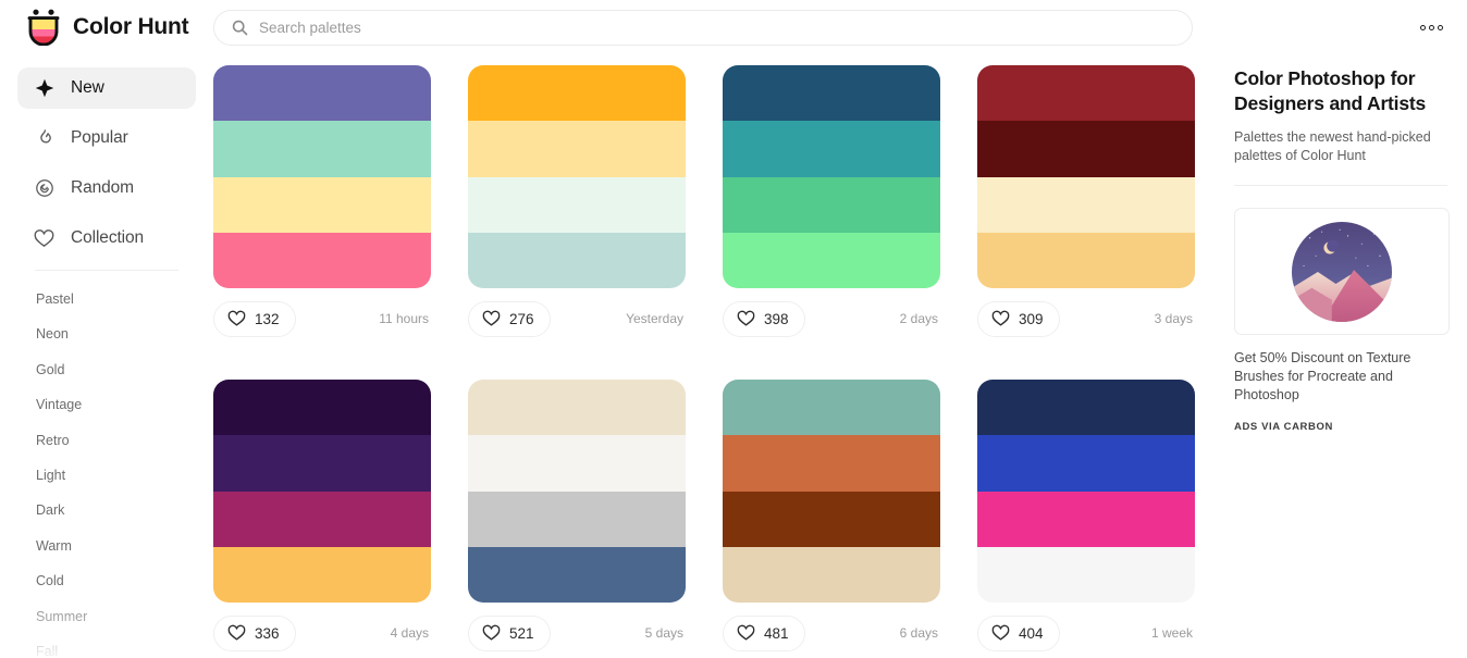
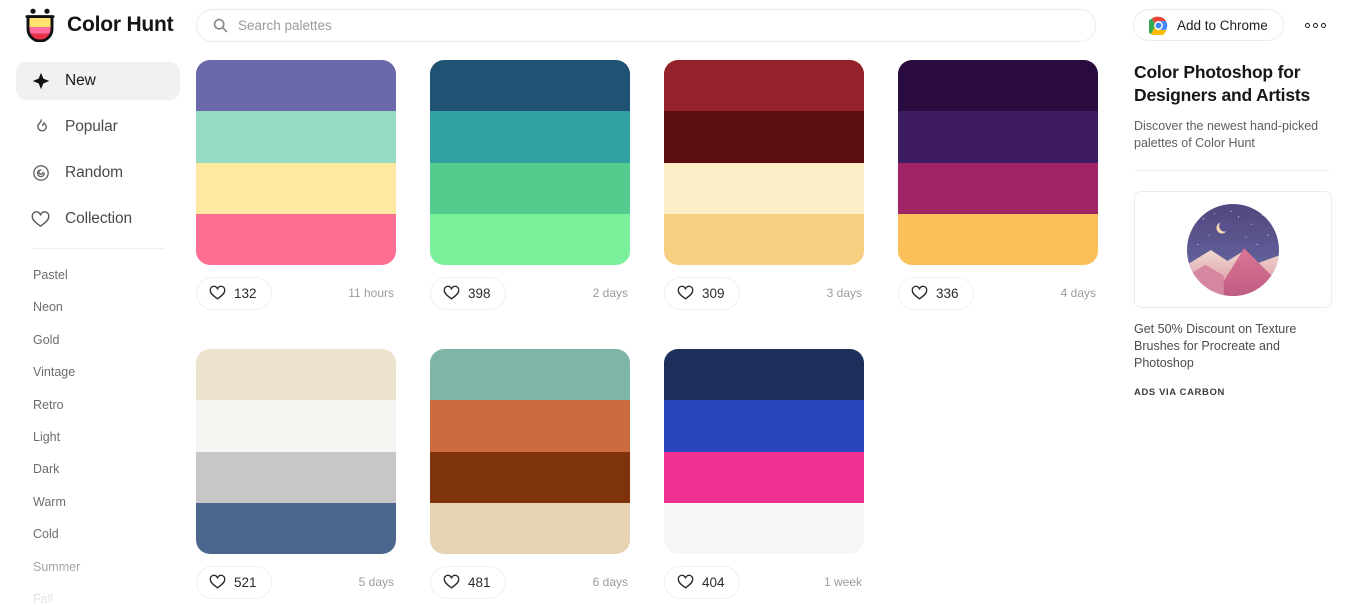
  Color Hunt
  Search palettes
+ Add to Chrome
  New
  Popular
  Random
  Collection
  Pastel
  Neon
  Gold
  Vintage
  Retro
  Light
  Dark
  Warm
  Cold
  132
  11 hours
- 276
- Yesterday
  398
  2 days
  309
  3 days
  336
  4 days
  521
  5 days
  481
  6 days
  404
  1 week
  Color Photoshop for Designers and Artists
- Palettes the newest hand-picked palettes of Color Hunt
+ Discover the newest hand-picked palettes of Color Hunt
  Get 50% Discount on Texture Brushes for Procreate and Photoshop
  ADS VIA CARBON
